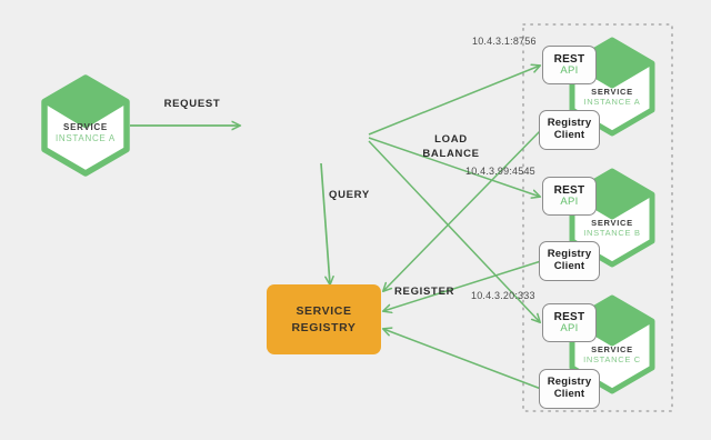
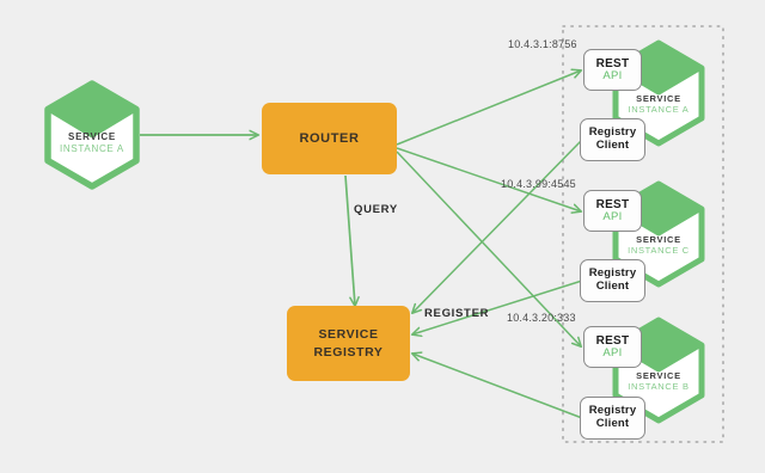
  SERVICE
  INSTANCE A
  SERVICE
  INSTANCE A
  SERVICE
- INSTANCE B
+ INSTANCE C
  SERVICE
- INSTANCE C
+ INSTANCE B
+ ROUTER
  SERVICE
  REGISTRY
  REST
  API
  Registry
  Client
  10.4.3.1:8756
  REST
  API
  Registry
  Client
  10.4.3.99:4545
  REST
  API
  Registry
  Client
  10.4.3.20:333
- REQUEST
- LOAD
- BALANCE
  QUERY
  REGISTER
